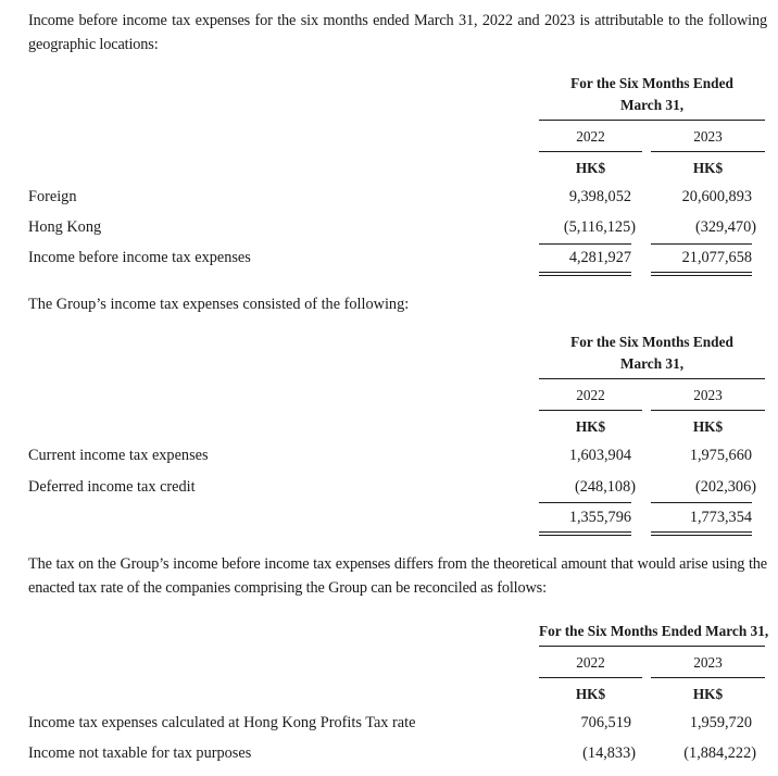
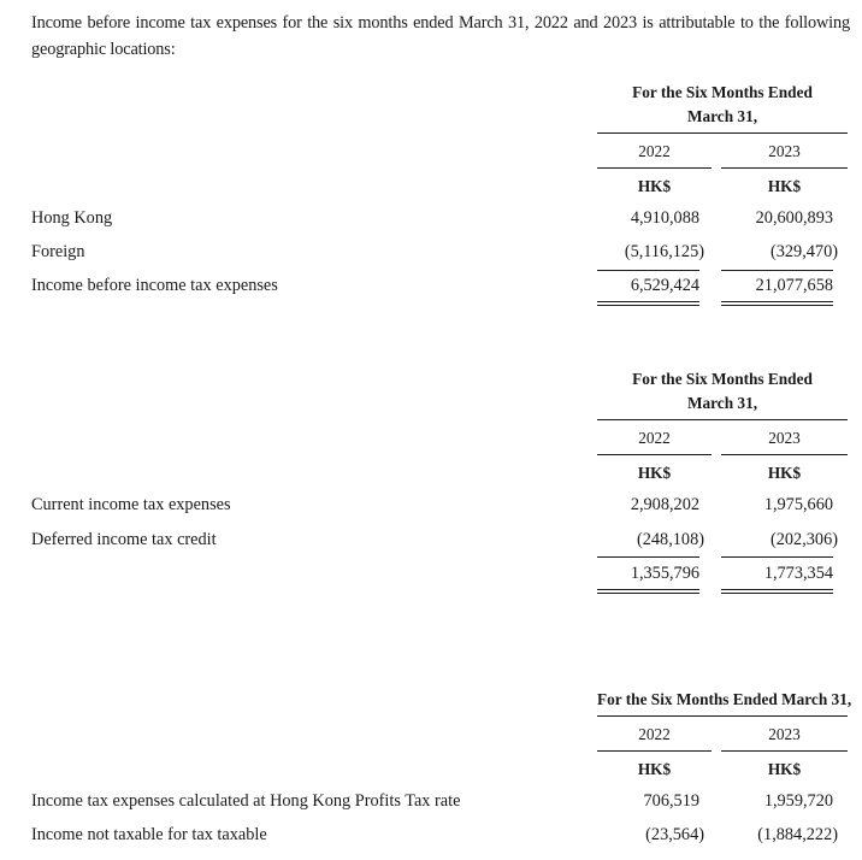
  Income before income tax expenses for the six months ended March 31, 2022 and 2023 is attributable to the following geographic locations:
  For the Six Months Ended
  March 31,
  2022
  2023
  HK$
  HK$
- Foreign
+ Hong Kong
- 9,398,052
+ 4,910,088
  20,600,893
- Hong Kong
+ Foreign
  (5,116,125)
  (329,470)
  Income before income tax expenses
- 4,281,927
+ 6,529,424
  21,077,658
- The Group’s income tax expenses consisted of the following:
  For the Six Months Ended
  March 31,
  2022
  2023
  HK$
  HK$
  Current income tax expenses
- 1,603,904
+ 2,908,202
  1,975,660
  Deferred income tax credit
  (248,108)
  (202,306)
  1,355,796
  1,773,354
- The tax on the Group’s income before income tax expenses differs from the theoretical amount that would arise using the enacted tax rate of the companies comprising the Group can be reconciled as follows:
  For the Six Months Ended March 31,
  2022
  2023
  HK$
  HK$
  Income tax expenses calculated at Hong Kong Profits Tax rate
  706,519
  1,959,720
- Income not taxable for tax purposes
+ Income not taxable for tax taxable
- (14,833)
+ (23,564)
  (1,884,222)
